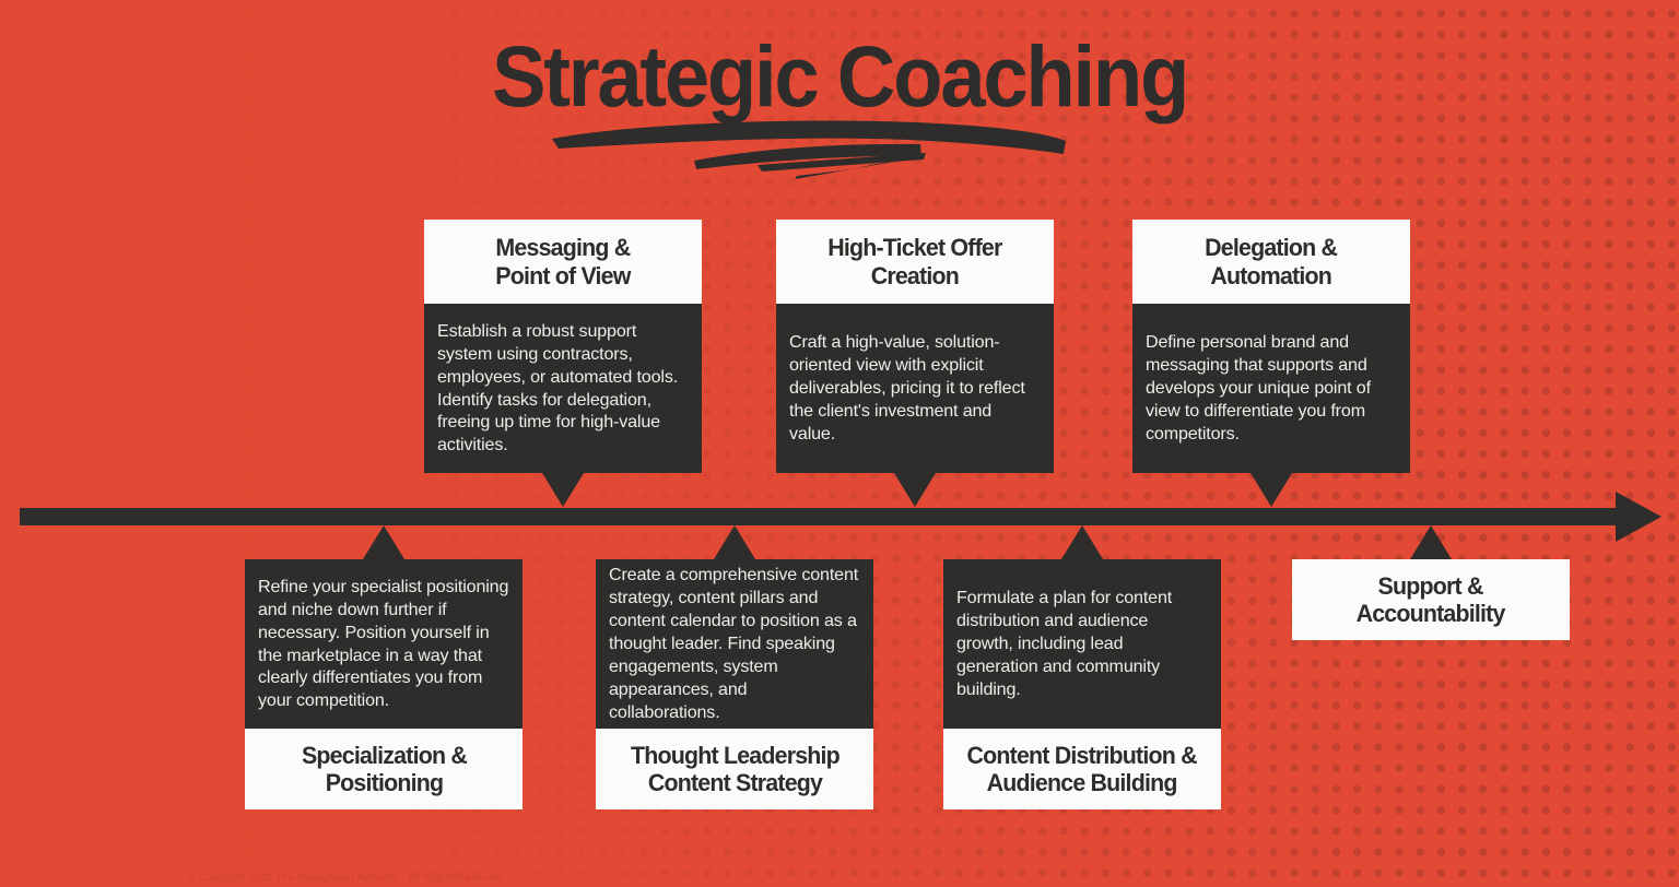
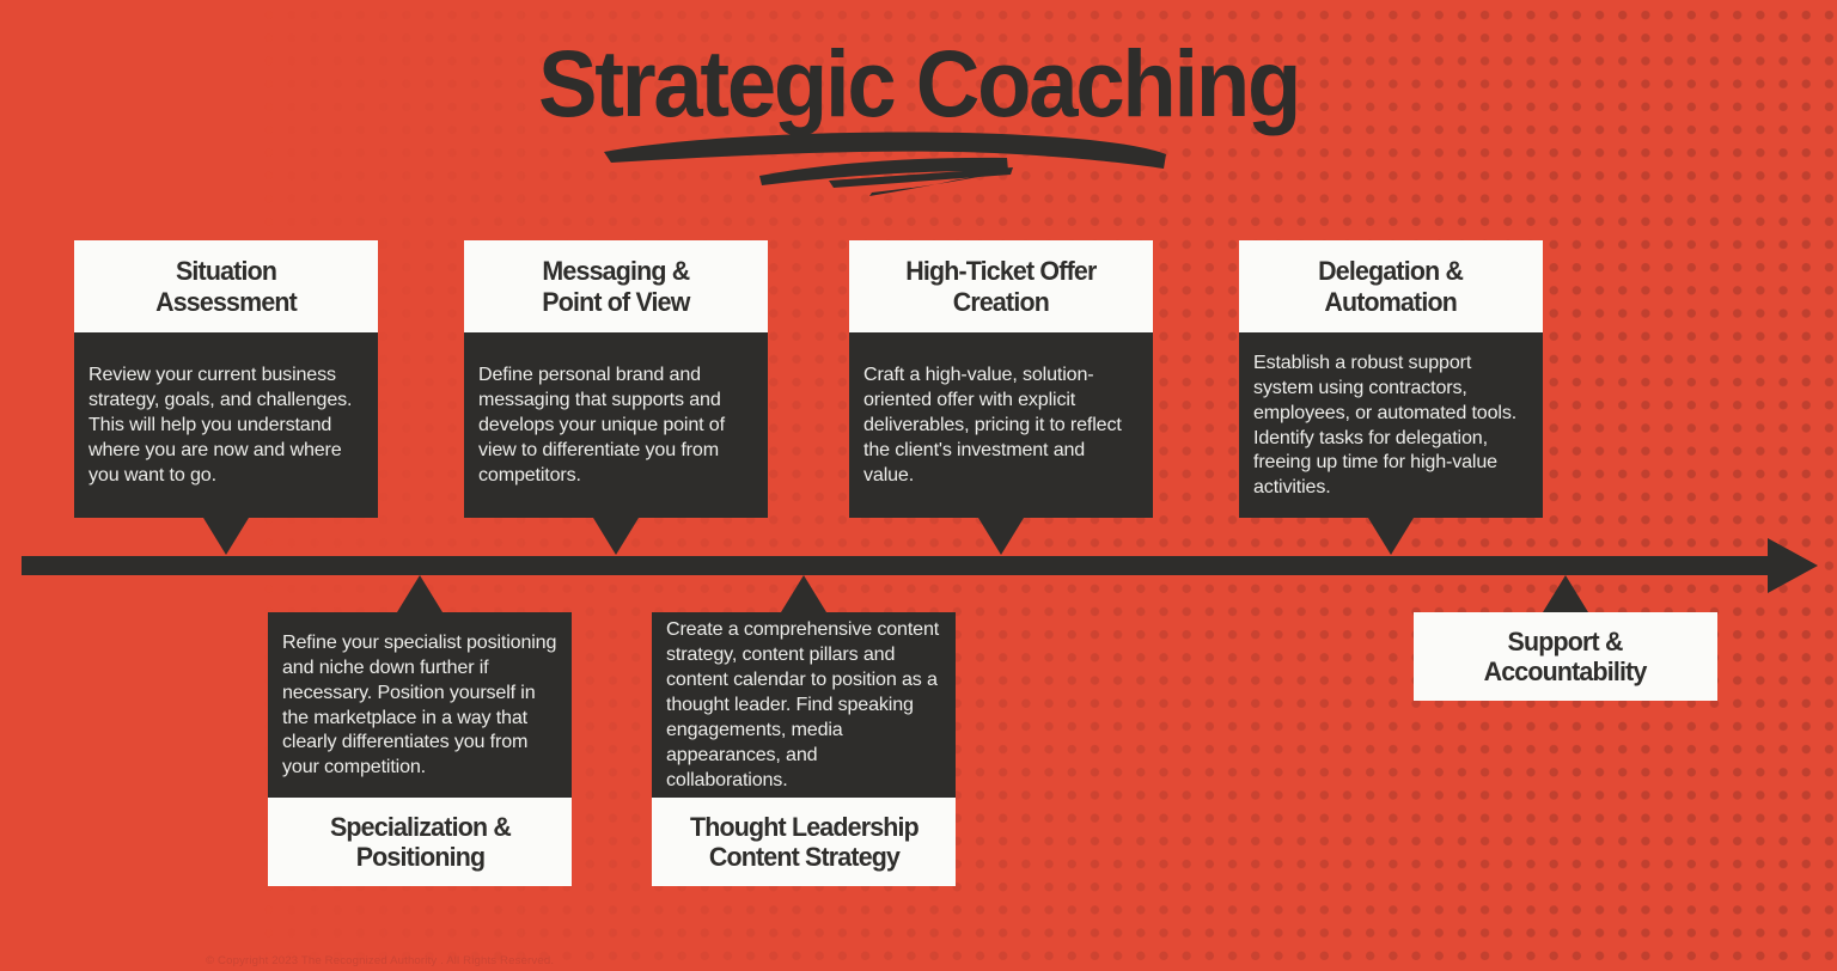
  Strategic Coaching
+ Situation
+ Assessment
+ Review your current business strategy, goals, and challenges. This will help you understand where you are now and where you want to go.
  Messaging &
  Point of View
- Establish a robust support system using contractors, employees, or automated tools. Identify tasks for delegation, freeing up time for high-value activities.
+ Define personal brand and messaging that supports and develops your unique point of view to differentiate you from competitors.
  High-Ticket Offer
  Creation
- Craft a high-value, solution-oriented view with explicit deliverables, pricing it to reflect the client's investment and value.
+ Craft a high-value, solution-oriented offer with explicit deliverables, pricing it to reflect the client's investment and value.
  Delegation &
  Automation
- Define personal brand and messaging that supports and develops your unique point of view to differentiate you from competitors.
+ Establish a robust support system using contractors, employees, or automated tools. Identify tasks for delegation, freeing up time for high-value activities.
  Refine your specialist positioning and niche down further if necessary. Position yourself in the marketplace in a way that clearly differentiates you from your competition.
  Specialization &
  Positioning
- Create a comprehensive content strategy, content pillars and content calendar to position as a thought leader. Find speaking engagements, system appearances, and collaborations.
+ Create a comprehensive content strategy, content pillars and content calendar to position as a thought leader. Find speaking engagements, media appearances, and collaborations.
  Thought Leadership
  Content Strategy
- Formulate a plan for content distribution and audience growth, including lead generation and community building.
- Content Distribution &
- Audience Building
  Support &
  Accountability
